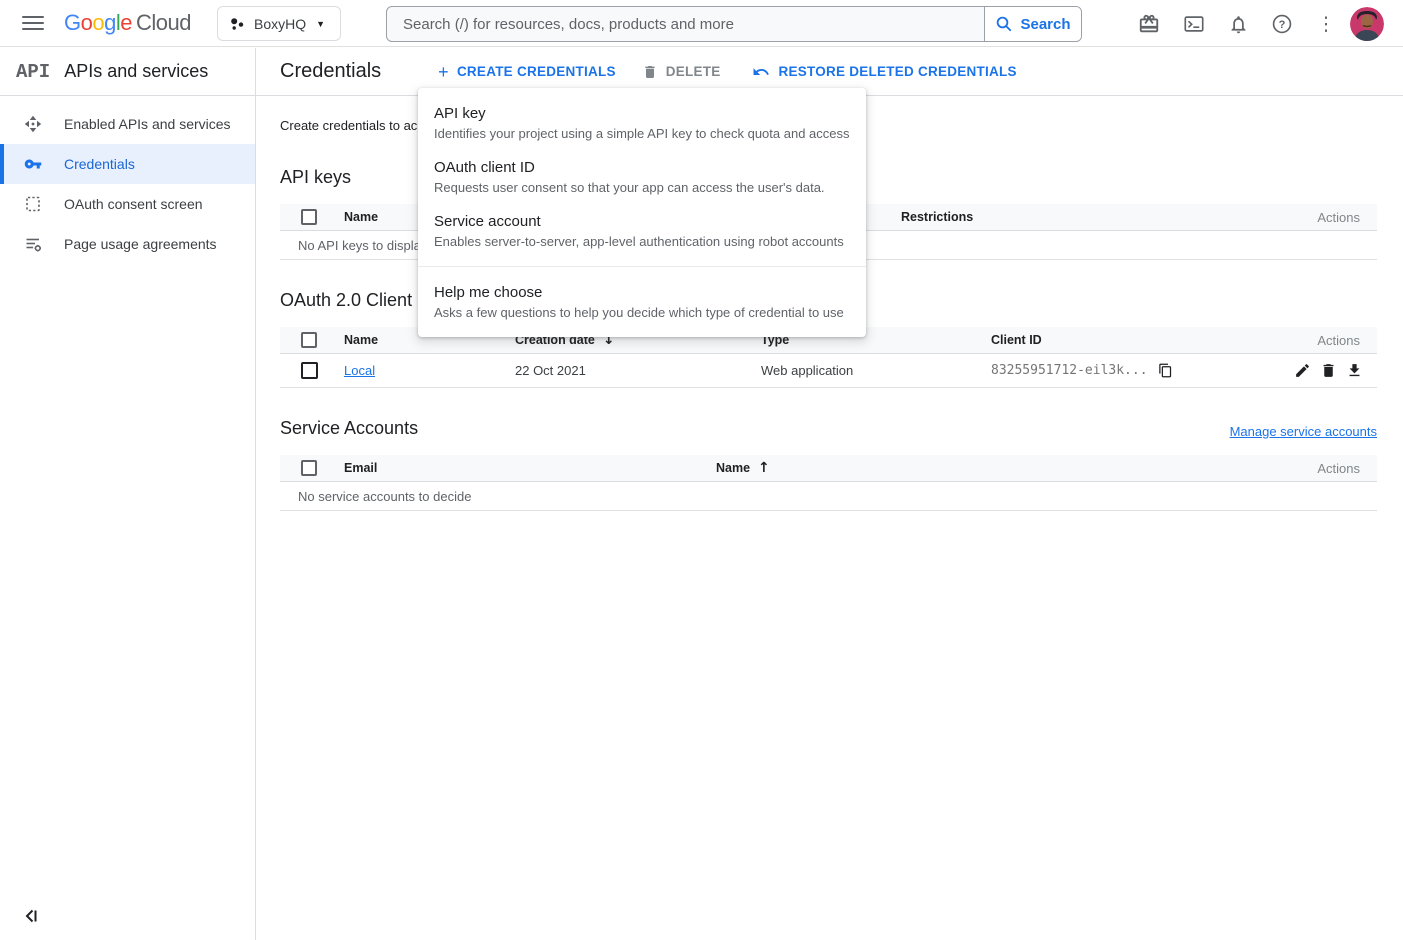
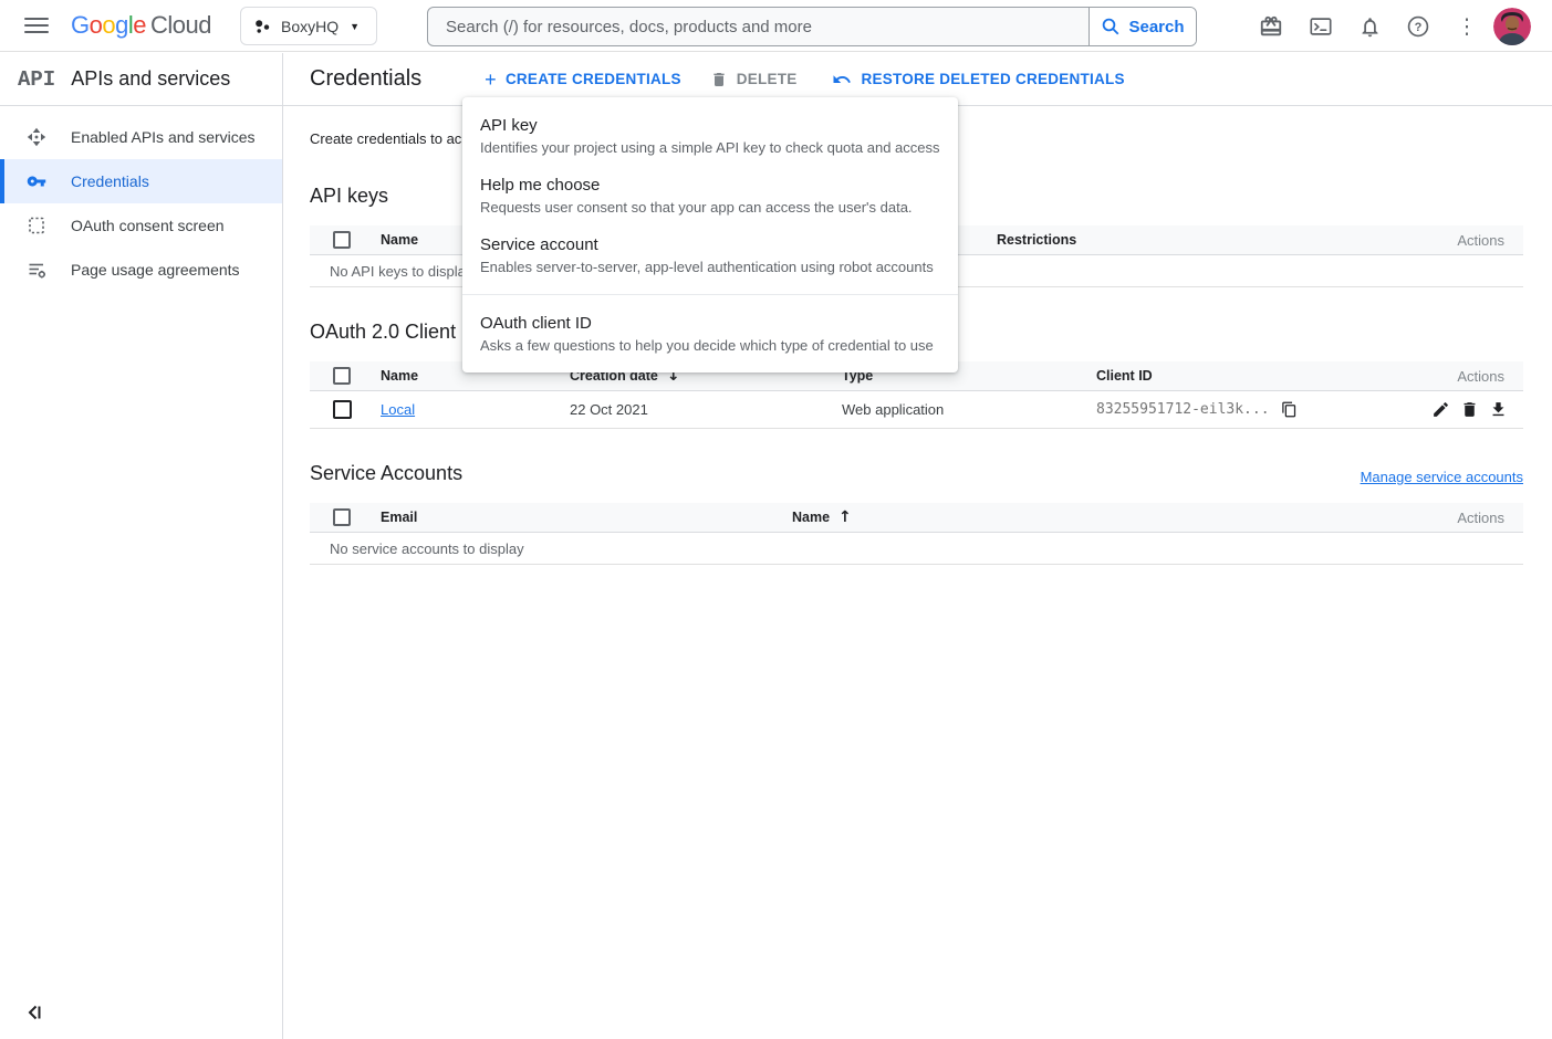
  Google Cloud
  BoxyHQ
  ▼
  Search (/) for resources, docs, products and more
  Search
  ?
  ⋮
  API
  APIs and services
  Enabled APIs and services
  Credentials
  OAuth consent screen
  Page usage agreements
  Credentials
  +
  CREATE CREDENTIALS
  DELETE
  RESTORE DELETED CREDENTIALS
  Create credentials to ac
  API keys
  Name
  Restrictions
  Actions
  No API keys to displ
  OAuth 2.0 Client
  Name
  Creation date
  ↓
  Type
  Client ID
  Actions
  Local
  22 Oct 2021
  Web application
  83255951712-eil3k...
  Service Accounts
  Manage service accounts
  Email
  Name
  ↑
  Actions
- No service accounts to decide
+ No service accounts to display
  API key
  Identifies your project using a simple API key to check quota and access
- OAuth client ID
+ Help me choose
  Requests user consent so that your app can access the user's data.
  Service account
  Enables server-to-server, app-level authentication using robot accounts
- Help me choose
+ OAuth client ID
  Asks a few questions to help you decide which type of credential to use
